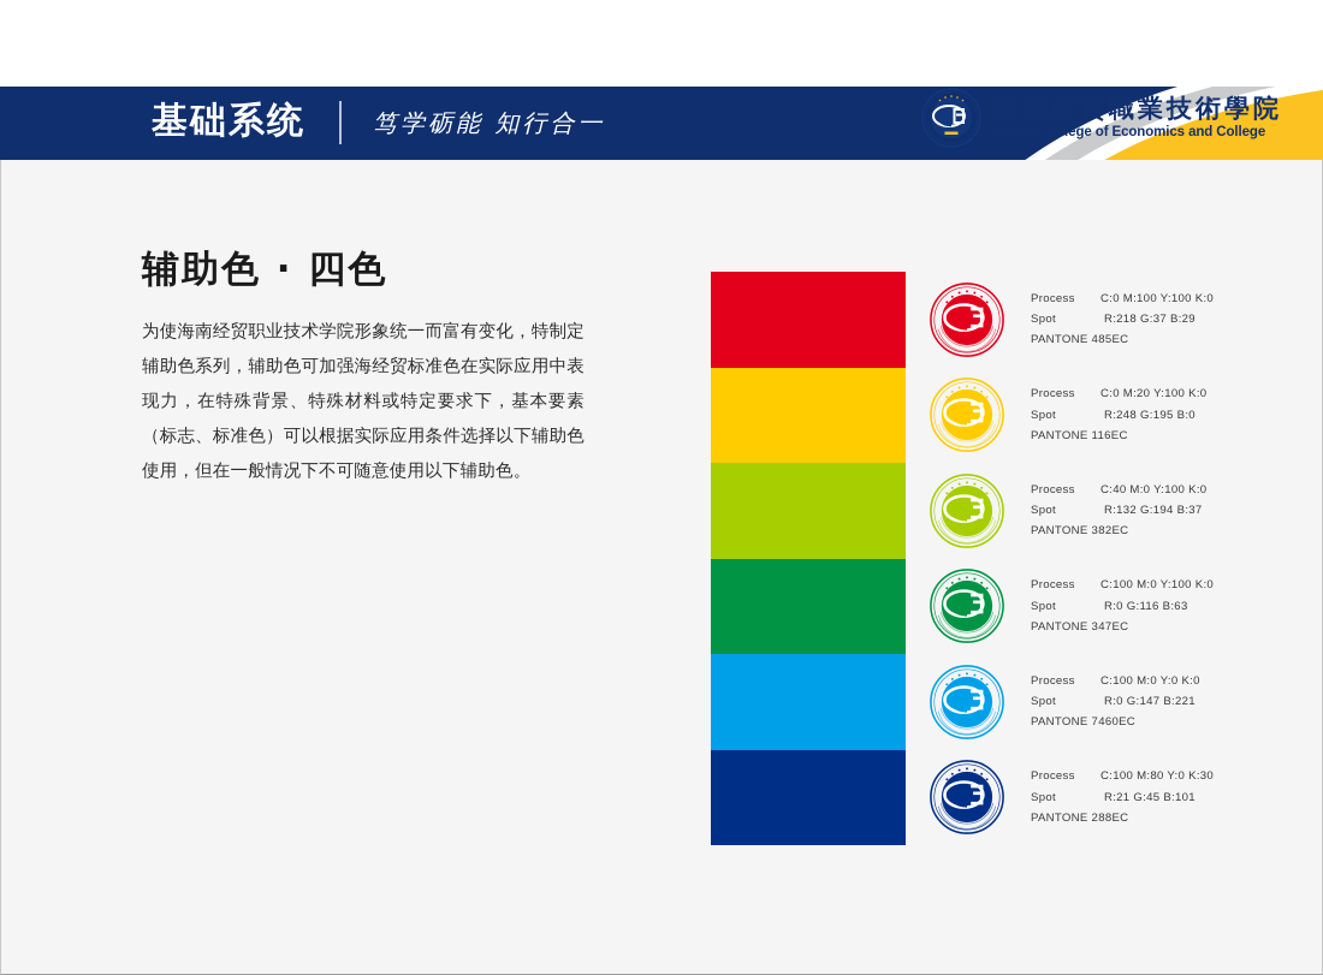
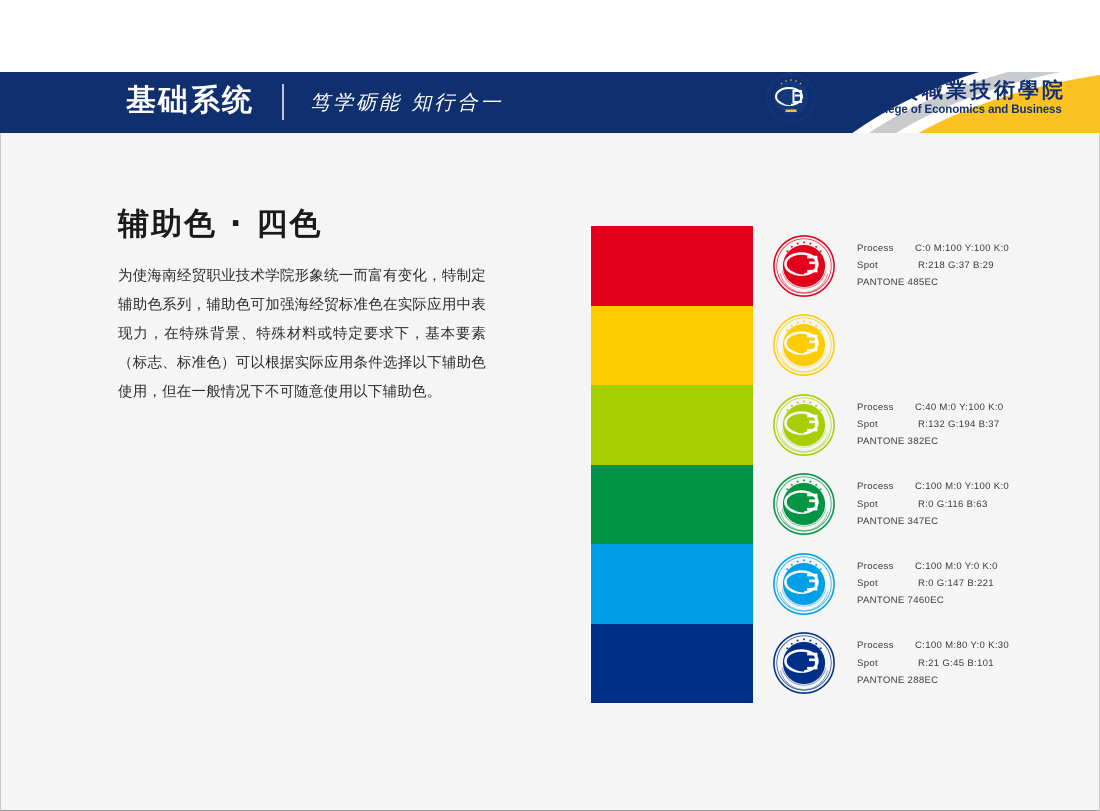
  基础系统
  笃学砺能 知行合一
  海南經貿職業技術學院
- Hainan College of Economics and College
+ Hainan College of Economics and Business
  辅助色 · 四色
  为使海南经贸职业技术学院形象统一而富有变化，特制定辅助色系列，辅助色可加强海经贸标准色在实际应用中表现力，在特殊背景、特殊材料或特定要求下，基本要素（标志、标准色）可以根据实际应用条件选择以下辅助色使用，但在一般情况下不可随意使用以下辅助色。
  Process C:0 M:100 Y:100 K:0
  Spot R:218 G:37 B:29
  PANTONE 485EC
- Process C:0 M:20 Y:100 K:0
- Spot R:248 G:195 B:0
- PANTONE 116EC
  Process C:40 M:0 Y:100 K:0
  Spot R:132 G:194 B:37
  PANTONE 382EC
  Process C:100 M:0 Y:100 K:0
  Spot R:0 G:116 B:63
  PANTONE 347EC
  Process C:100 M:0 Y:0 K:0
  Spot R:0 G:147 B:221
  PANTONE 7460EC
  Process C:100 M:80 Y:0 K:30
  Spot R:21 G:45 B:101
  PANTONE 288EC
